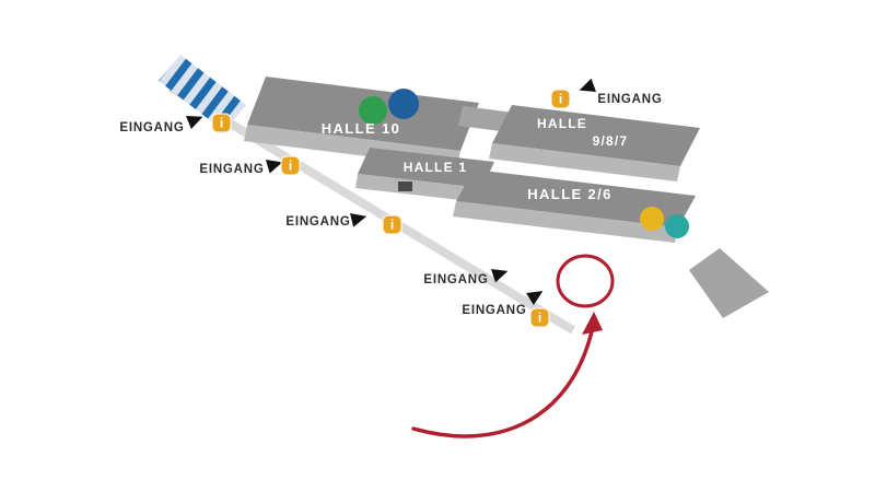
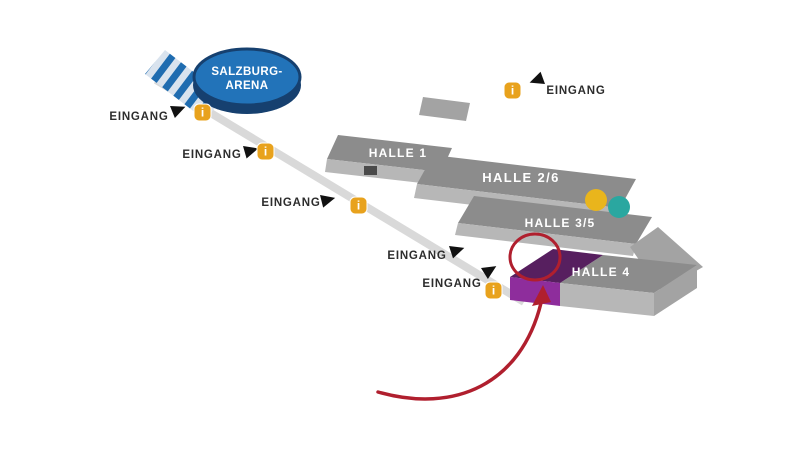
- HALLE 10
- HALLE
- 9/8/7
  HALLE 1
  HALLE 2/6
+ HALLE 3/5
+ HALLE 4
+ SALZBURG-
+ ARENA
  EINGANG
  i
  EINGANG
  i
  EINGANG
  i
  i
  EINGANG
  EINGANG
  EINGANG
  i
